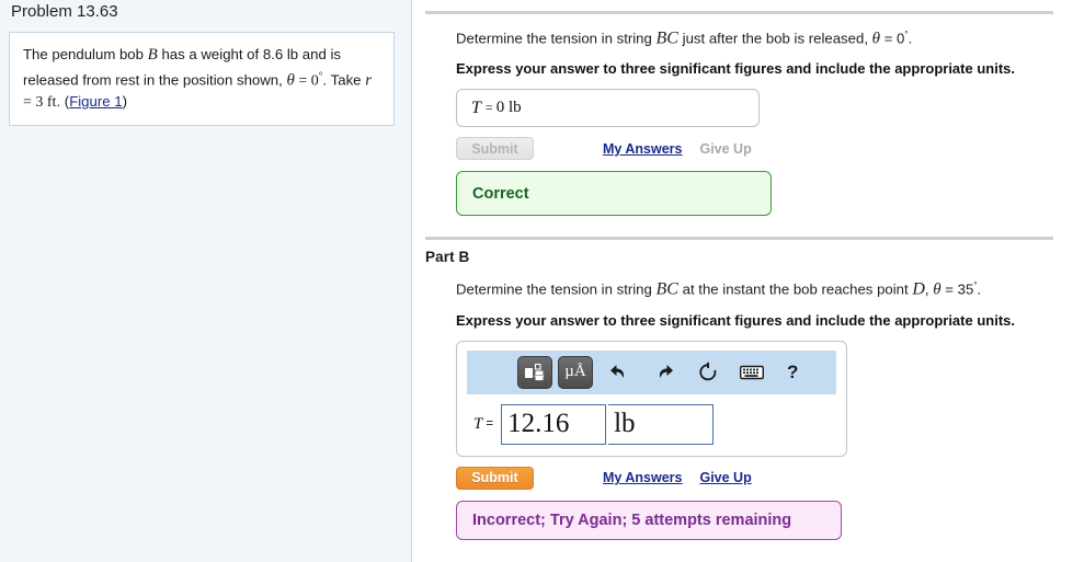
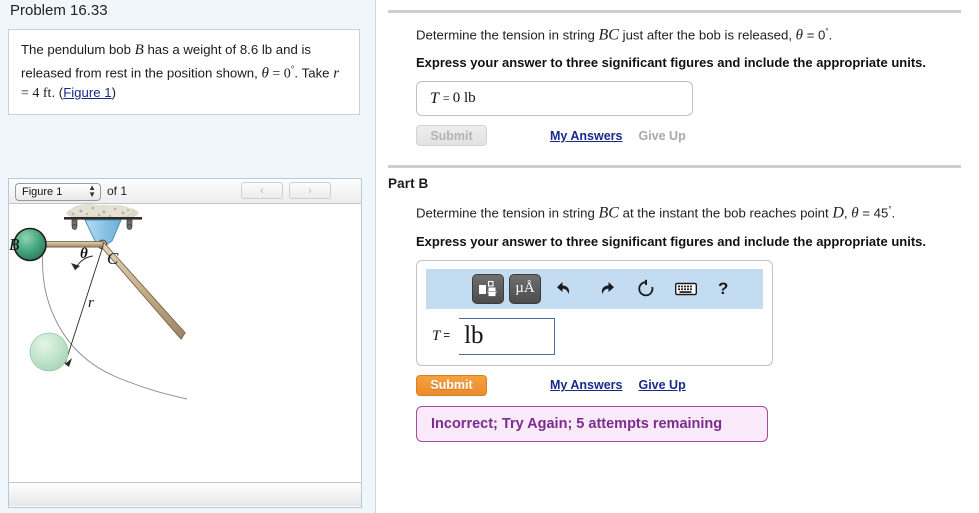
- Problem 13.63
+ Problem 16.33
- The pendulum bob B has a weight of 8.6 lb and is released from rest in the position shown, θ = 0°. Take r = 3 ft. (Figure 1)
+ The pendulum bob B has a weight of 8.6 lb and is released from rest in the position shown, θ = 0°. Take r = 4 ft. (Figure 1)
+ Figure 1
+ ▲
+ ▼
+ of 1
+ ‹
+ ›
+ B
+ C
+ θ
+ r
  Determine the tension in string BC just after the bob is released, θ = 0°.
  Express your answer to three significant figures and include the appropriate units.
  T
  =
  0 lb
  Submit
  My Answers
  Give Up
- Correct
  Part B
- Determine the tension in string BC at the instant the bob reaches point D, θ = 35°.
+ Determine the tension in string BC at the instant the bob reaches point D, θ = 45°.
  Express your answer to three significant figures and include the appropriate units.
  µÅ
  ?
  T
  =
- 12.16
  lb
  Submit
  My Answers
  Give Up
  Incorrect; Try Again; 5 attempts remaining
